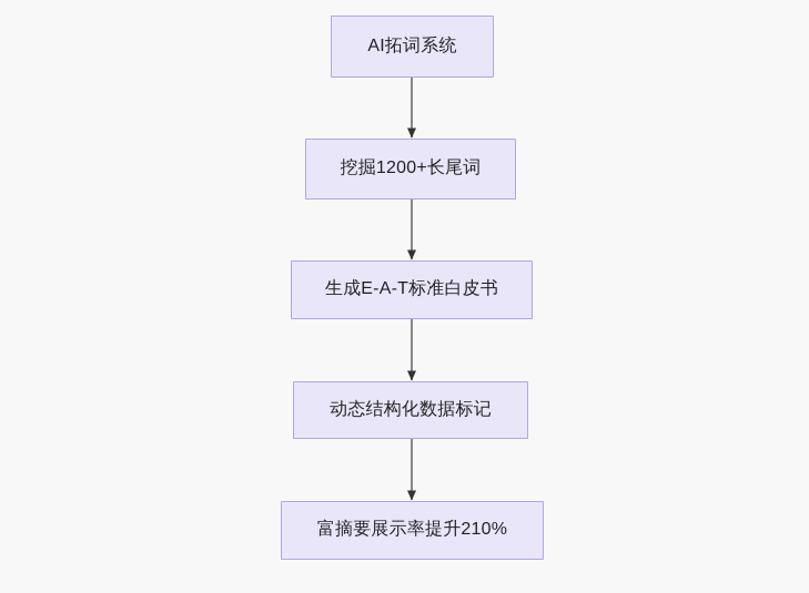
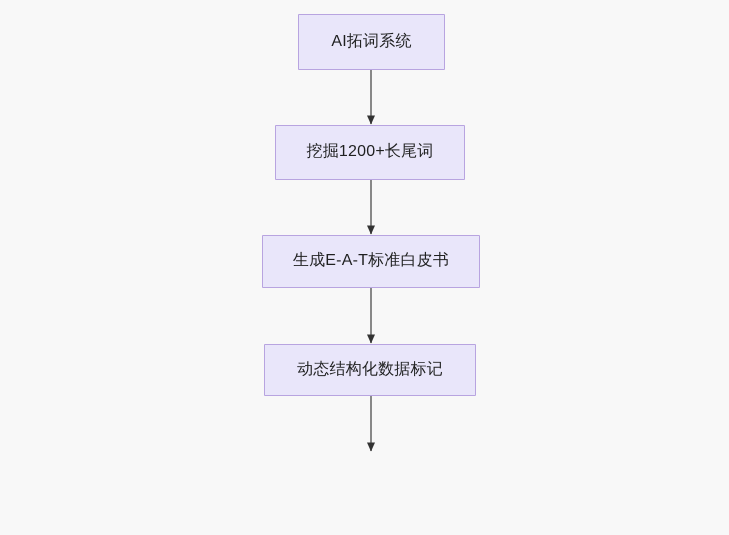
  AI拓词系统
  挖掘1200+长尾词
  生成E-A-T标准白皮书
  动态结构化数据标记
- 富摘要展示率提升210%
